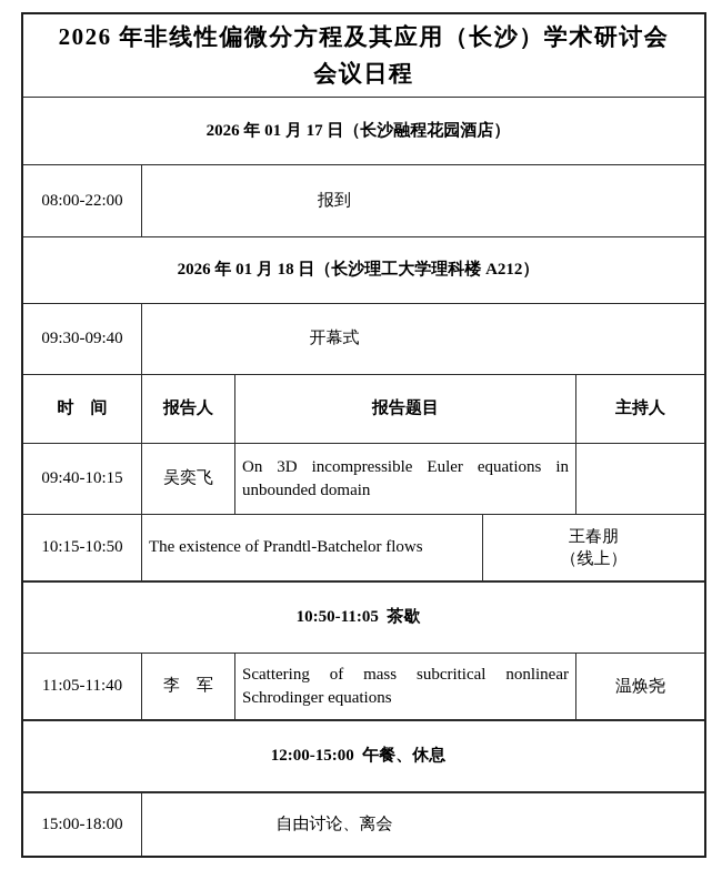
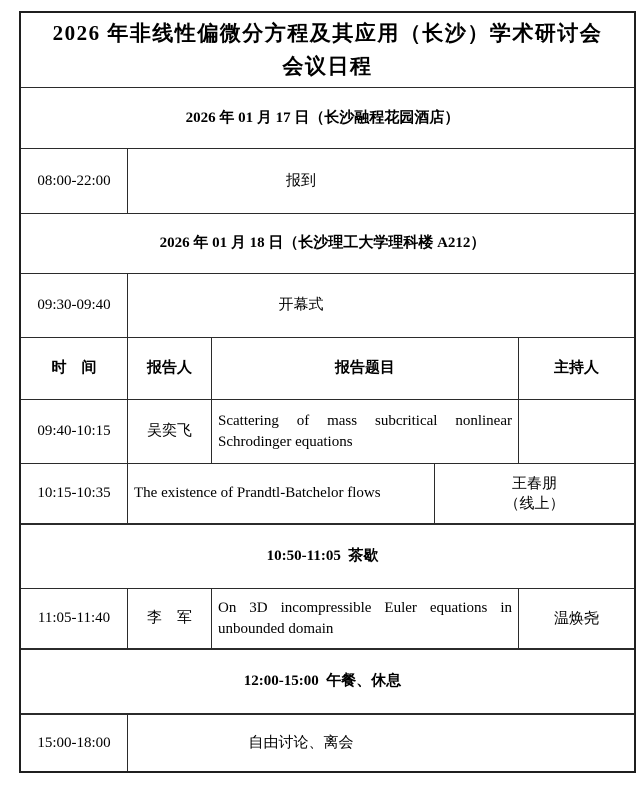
  2026 年非线性偏微分方程及其应用（长沙）学术研讨会
  会议日程
  2026 年 01 月 17 日（长沙融程花园酒店）
  08:00-22:00
  报到
  2026 年 01 月 18 日（长沙理工大学理科楼 A212）
  09:30-09:40
  开幕式
  时 间
  报告人
  报告题目
  主持人
  09:40-10:15
  吴奕飞
- On 3D incompressible Euler equations in unbounded domain
+ Scattering of mass subcritical nonlinear Schrodinger equations
- 10:15-10:50
+ 10:15-10:35
  The existence of Prandtl-Batchelor flows
  王春朋
  （线上）
  10:50-11:05 茶歇
  11:05-11:40
  李 军
- Scattering of mass subcritical nonlinear Schrodinger equations
+ On 3D incompressible Euler equations in unbounded domain
  温焕尧
  12:00-15:00 午餐、休息
  15:00-18:00
  自由讨论、离会
